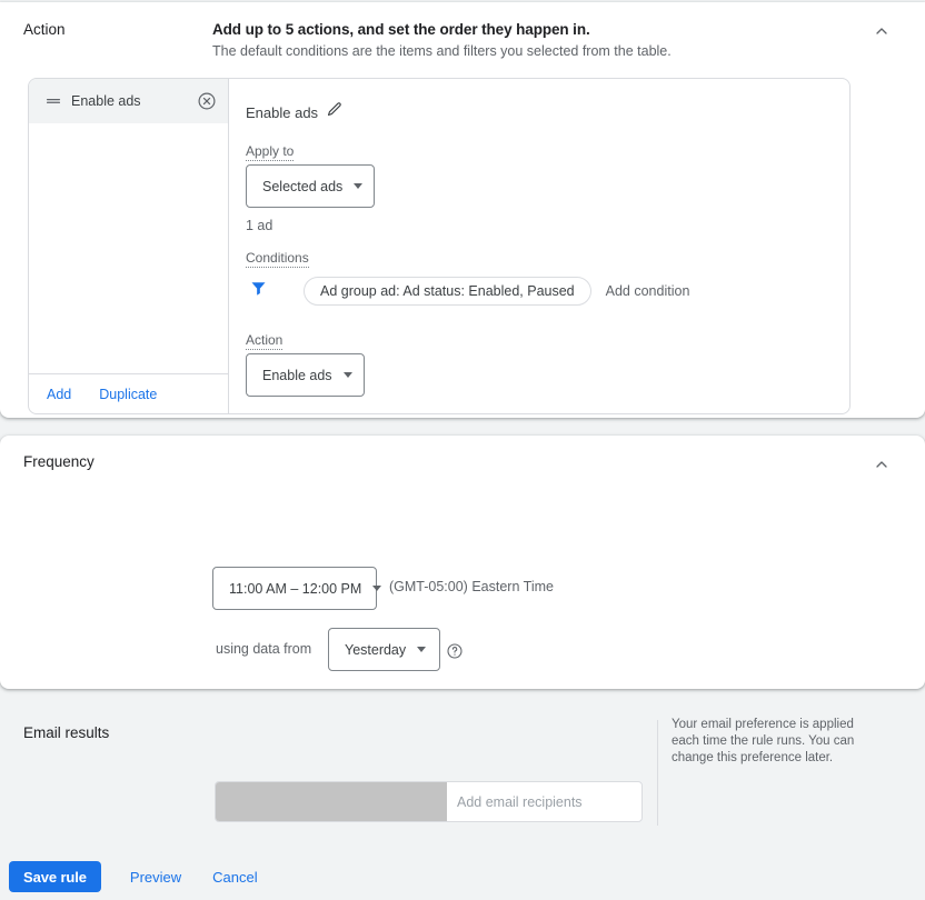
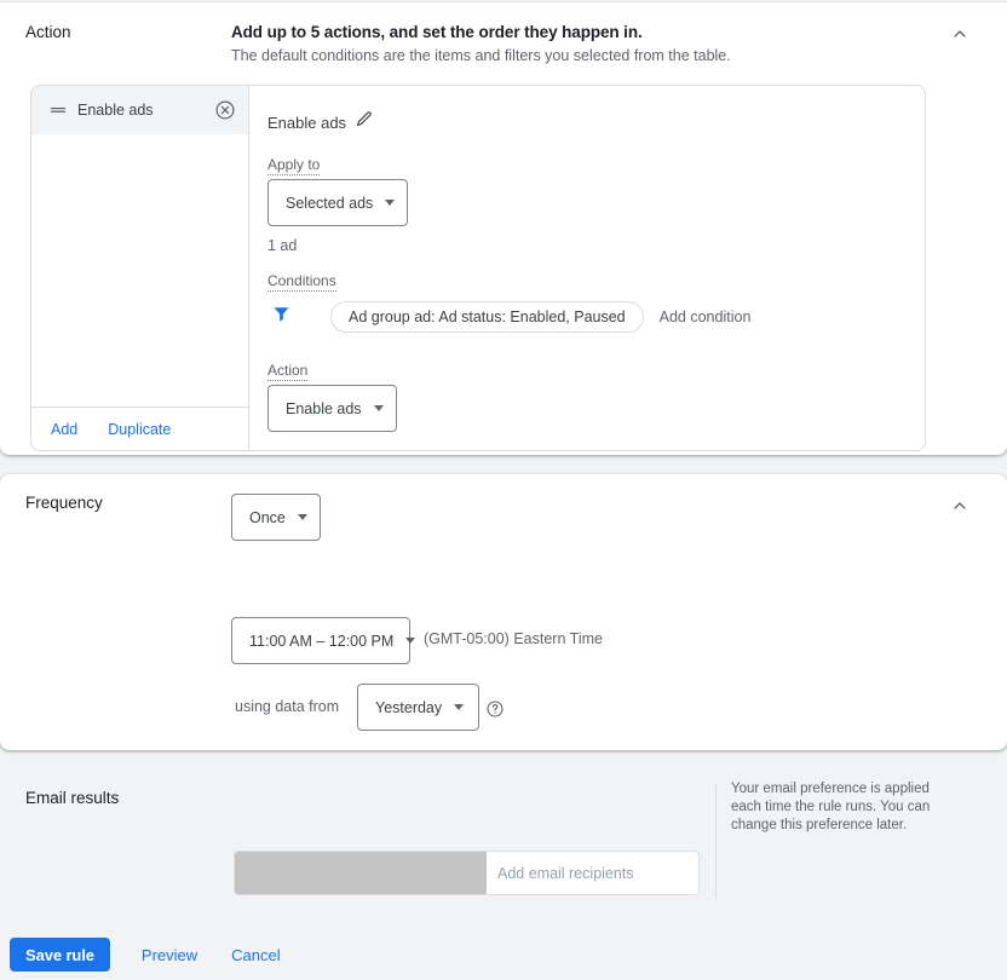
  Action
  Add up to 5 actions, and set the order they happen in.
  The default conditions are the items and filters you selected from the table.
  Enable ads
  Add
  Duplicate
  Enable ads
  Apply to
  Selected ads
  1 ad
  Conditions
  Ad group ad: Ad status: Enabled, Paused
  Add condition
  Action
  Enable ads
+ Once
  11:00 AM – 12:00 PM
  (GMT-05:00) Eastern Time
  using data from
  Yesterday
  Frequency
  Email results
  Add email recipients
  Your email preference is applied each time the rule runs. You can change this preference later.
  Save rule
  Preview
  Cancel
